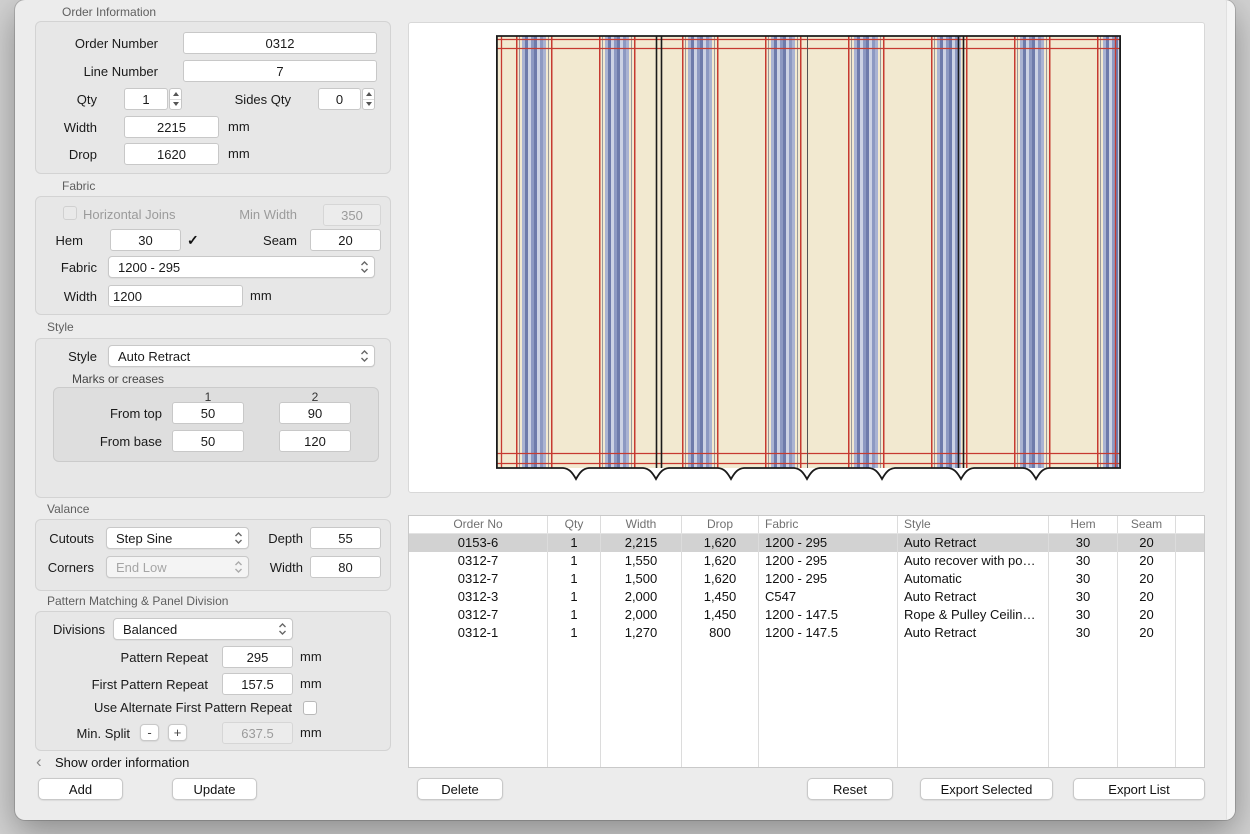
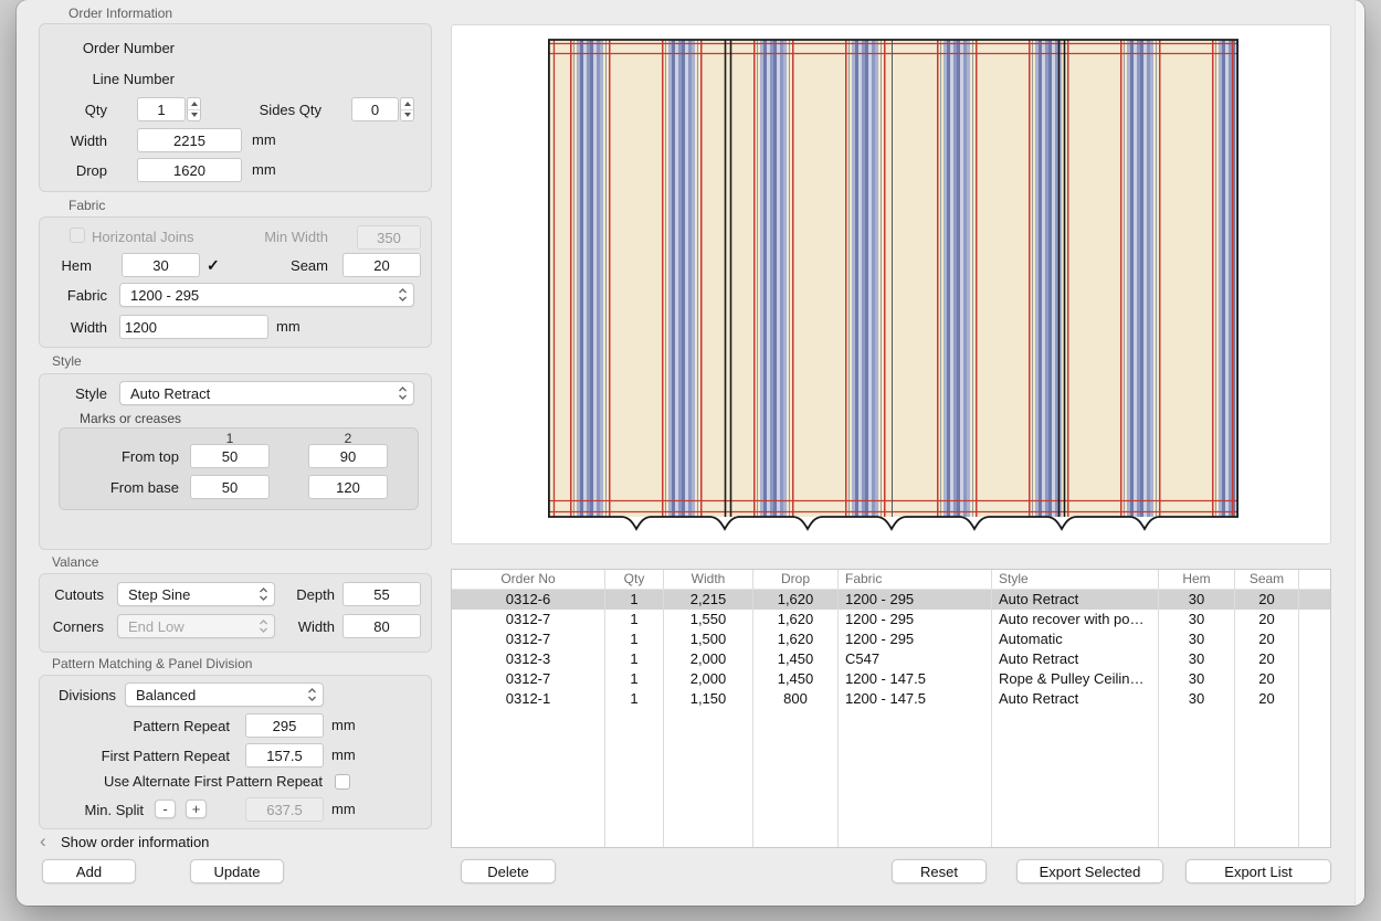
  Order Information
  Order Number
- 0312
  Line Number
- 7
  Qty
  1
  Sides Qty
  0
  Width
  2215
  mm
  Drop
  1620
  mm
  Fabric
  Horizontal Joins
  Min Width
  350
  Hem
  30
  Seam
  20
  Fabric
  1200 - 295
  Width
  1200
  mm
  Style
  Style
  Auto Retract
  Marks or creases
  1
  2
  From top
  50
  90
  From base
  50
  120
  Valance
  Cutouts
  Step Sine
  Depth
  55
  Corners
  End Low
  Width
  80
  Pattern Matching & Panel Division
  Divisions
  Balanced
  Pattern Repeat
  295
  mm
  First Pattern Repeat
  157.5
  mm
  Use Alternate First Pattern Repeat
  Min. Split
  -
  +
  637.5
  mm
  Show order information
  Add
  Update
  Delete
  Reset
  Export Selected
  Export List
  Order No
  Qty
  Width
  Drop
  Fabric
  Style
  Hem
  Seam
- 0153-6
+ 0312-6
  1
  2,215
  1,620
  1200 - 295
  Auto Retract
  30
  20
  0312-7
  1
  1,550
  1,620
  1200 - 295
  Auto recover with po…
  30
  20
  0312-7
  1
  1,500
  1,620
  1200 - 295
  Automatic
  30
  20
  0312-3
  1
  2,000
  1,450
  C547
  Auto Retract
  30
  20
  0312-7
  1
  2,000
  1,450
  1200 - 147.5
  Rope & Pulley Ceilin…
  30
  20
  0312-1
  1
- 1,270
+ 1,150
  800
  1200 - 147.5
  Auto Retract
  30
  20
